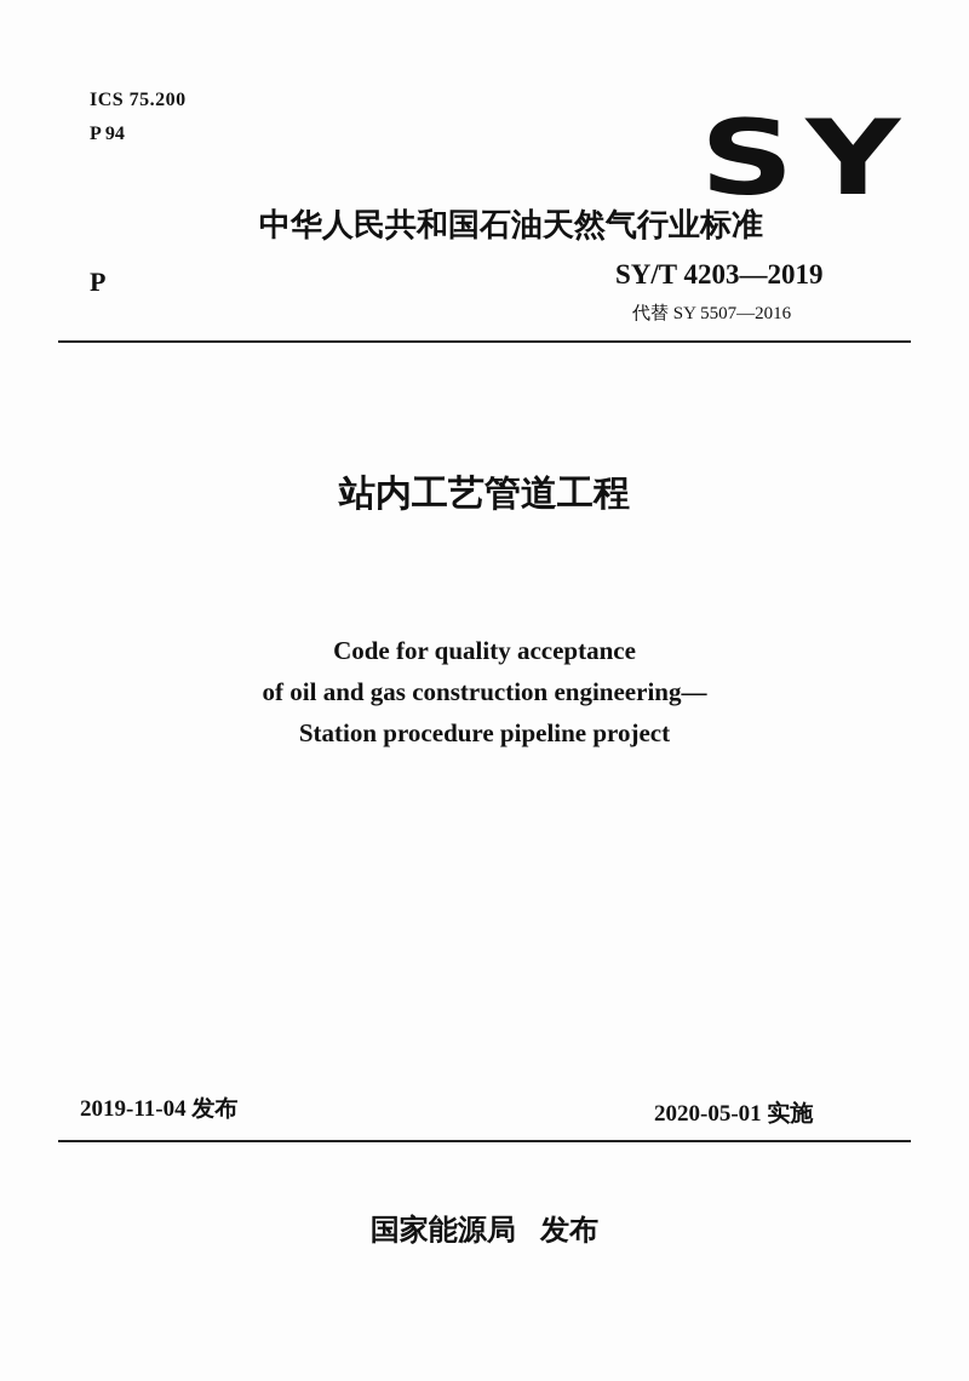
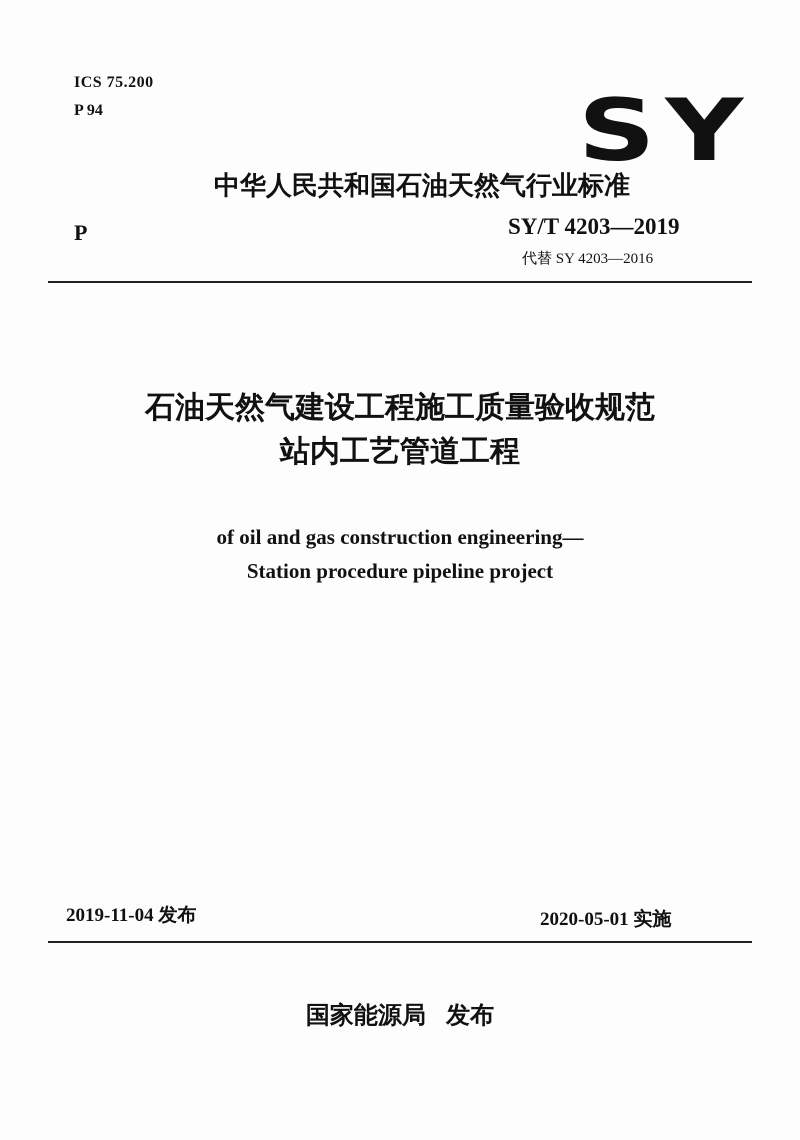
  ICS 75.200
  P 94
  SY
  中华人民共和国石油天然气行业标准
  P
  SY/T 4203—2019
- 代替 SY 5507—2016
+ 代替 SY 4203—2016
+ 石油天然气建设工程施工质量验收规范
  站内工艺管道工程
- Code for quality acceptance
  of oil and gas construction engineering—
  Station procedure pipeline project
  2019-11-04 发布
  2020-05-01 实施
  国家能源局 发布
